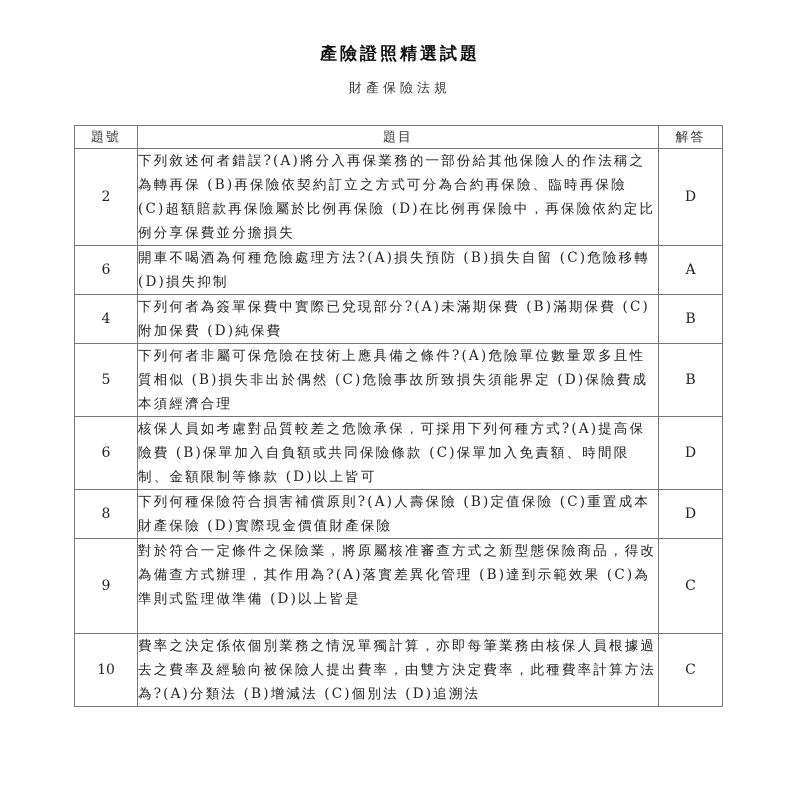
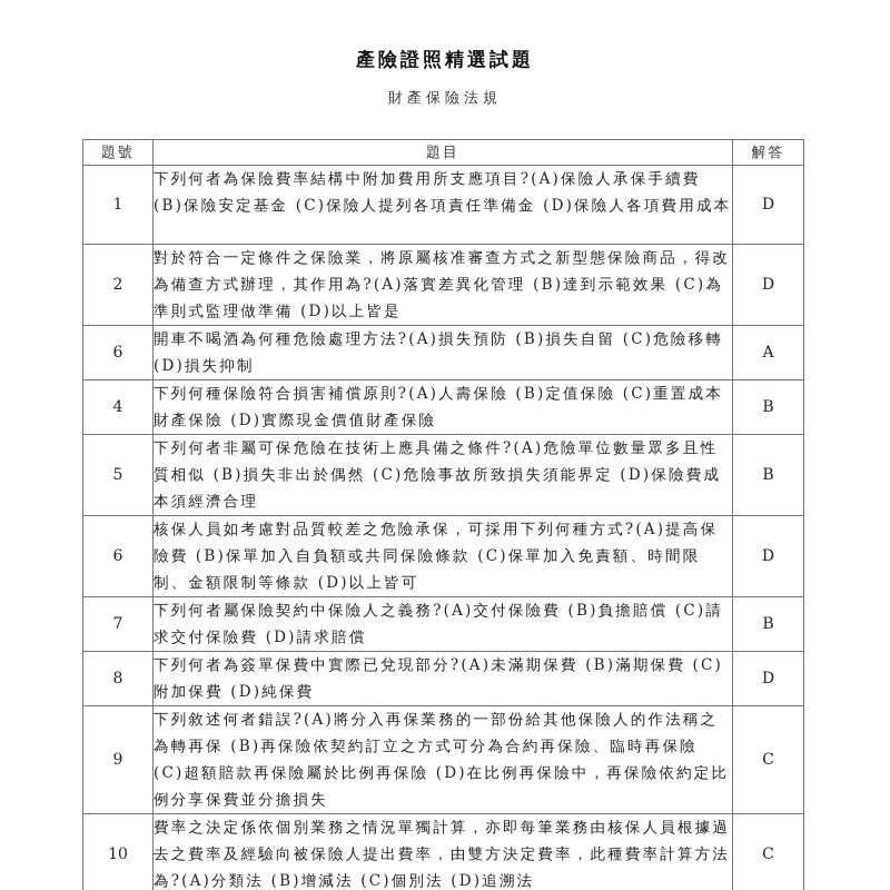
  產險證照精選試題
  財產保險法規
  題號	題目	解答
+ 1	下列何者為保險費率結構中附加費用所支應項目?(A)保險人承保手續費 (B)保險安定基金 (C)保險人提列各項責任準備金 (D)保險人各項費用成本	D
- 2	下列敘述何者錯誤?(A)將分入再保業務的一部份給其他保險人的作法稱之為轉再保 (B)再保險依契約訂立之方式可分為合約再保險、臨時再保險 (C)超額賠款再保險屬於比例再保險 (D)在比例再保險中，再保險依約定比例分享保費並分擔損失	D
+ 2	對於符合一定條件之保險業，將原屬核准審查方式之新型態保險商品，得改為備查方式辦理，其作用為?(A)落實差異化管理 (B)達到示範效果 (C)為準則式監理做準備 (D)以上皆是	D
  6	開車不喝酒為何種危險處理方法?(A)損失預防 (B)損失自留 (C)危險移轉 (D)損失抑制	A
- 4	下列何者為簽單保費中實際已兌現部分?(A)未滿期保費 (B)滿期保費 (C)附加保費 (D)純保費	B
+ 4	下列何種保險符合損害補償原則?(A)人壽保險 (B)定值保險 (C)重置成本財產保險 (D)實際現金價值財產保險	B
  5	下列何者非屬可保危險在技術上應具備之條件?(A)危險單位數量眾多且性質相似 (B)損失非出於偶然 (C)危險事故所致損失須能界定 (D)保險費成本須經濟合理	B
  6	核保人員如考慮對品質較差之危險承保，可採用下列何種方式?(A)提高保險費 (B)保單加入自負額或共同保險條款 (C)保單加入免責額、時間限制、金額限制等條款 (D)以上皆可	D
+ 7	下列何者屬保險契約中保險人之義務?(A)交付保險費 (B)負擔賠償 (C)請求交付保險費 (D)請求賠償	B
- 8	下列何種保險符合損害補償原則?(A)人壽保險 (B)定值保險 (C)重置成本財產保險 (D)實際現金價值財產保險	D
+ 8	下列何者為簽單保費中實際已兌現部分?(A)未滿期保費 (B)滿期保費 (C)附加保費 (D)純保費	D
- 9	對於符合一定條件之保險業，將原屬核准審查方式之新型態保險商品，得改為備查方式辦理，其作用為?(A)落實差異化管理 (B)達到示範效果 (C)為準則式監理做準備 (D)以上皆是	C
+ 9	下列敘述何者錯誤?(A)將分入再保業務的一部份給其他保險人的作法稱之為轉再保 (B)再保險依契約訂立之方式可分為合約再保險、臨時再保險 (C)超額賠款再保險屬於比例再保險 (D)在比例再保險中，再保險依約定比例分享保費並分擔損失	C
  10	費率之決定係依個別業務之情況單獨計算，亦即每筆業務由核保人員根據過去之費率及經驗向被保險人提出費率，由雙方決定費率，此種費率計算方法為?(A)分類法 (B)增減法 (C)個別法 (D)追溯法	C
